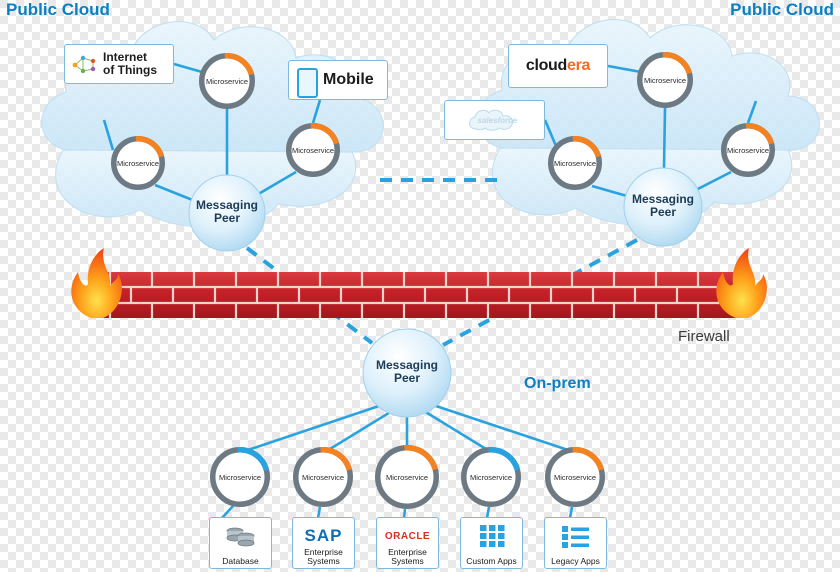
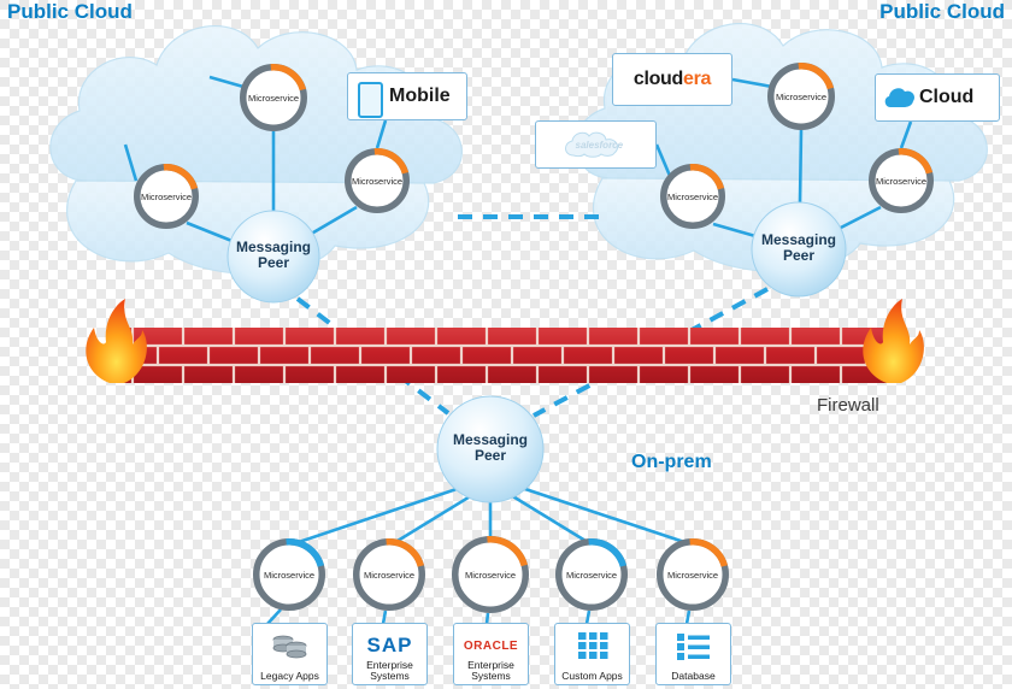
  Public Cloud
  Public Cloud
  On-prem
  Firewall
- Internet
- of Things
  Mobile
  cloudera
  salesforce
+ Cloud
- Database
+ Legacy Apps
  SAP
  Enterprise
  Systems
  ORACLE
  Enterprise
  Systems
  Custom Apps
- Legacy Apps
+ Database
  Microservice
  Microservice
  Microservice
  Microservice
  Microservice
  Microservice
  Microservice
  Microservice
  Microservice
  Microservice
  Microservice
  Messaging
  Peer
  Messaging
  Peer
  Messaging
  Peer
